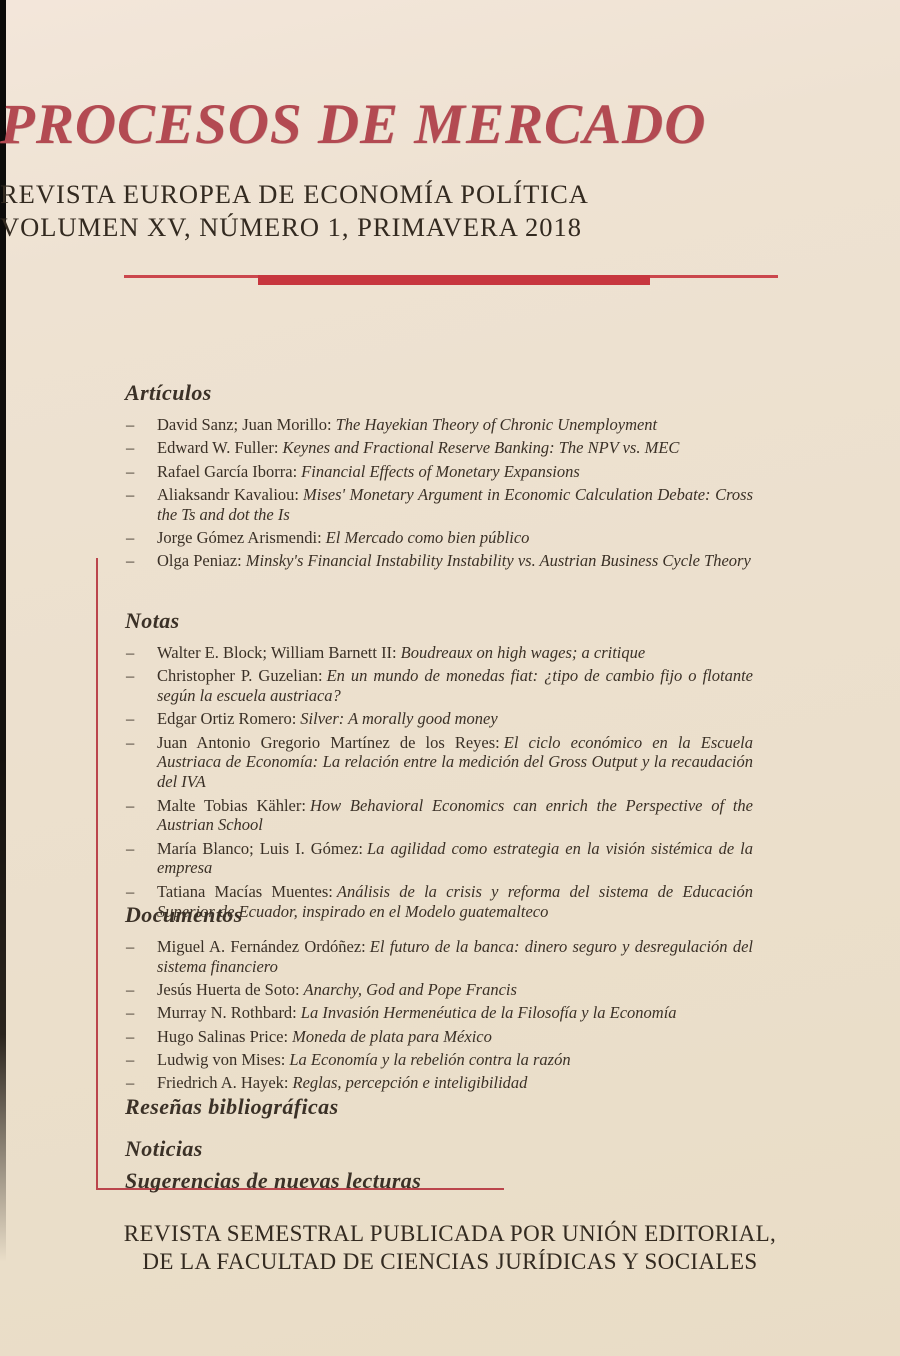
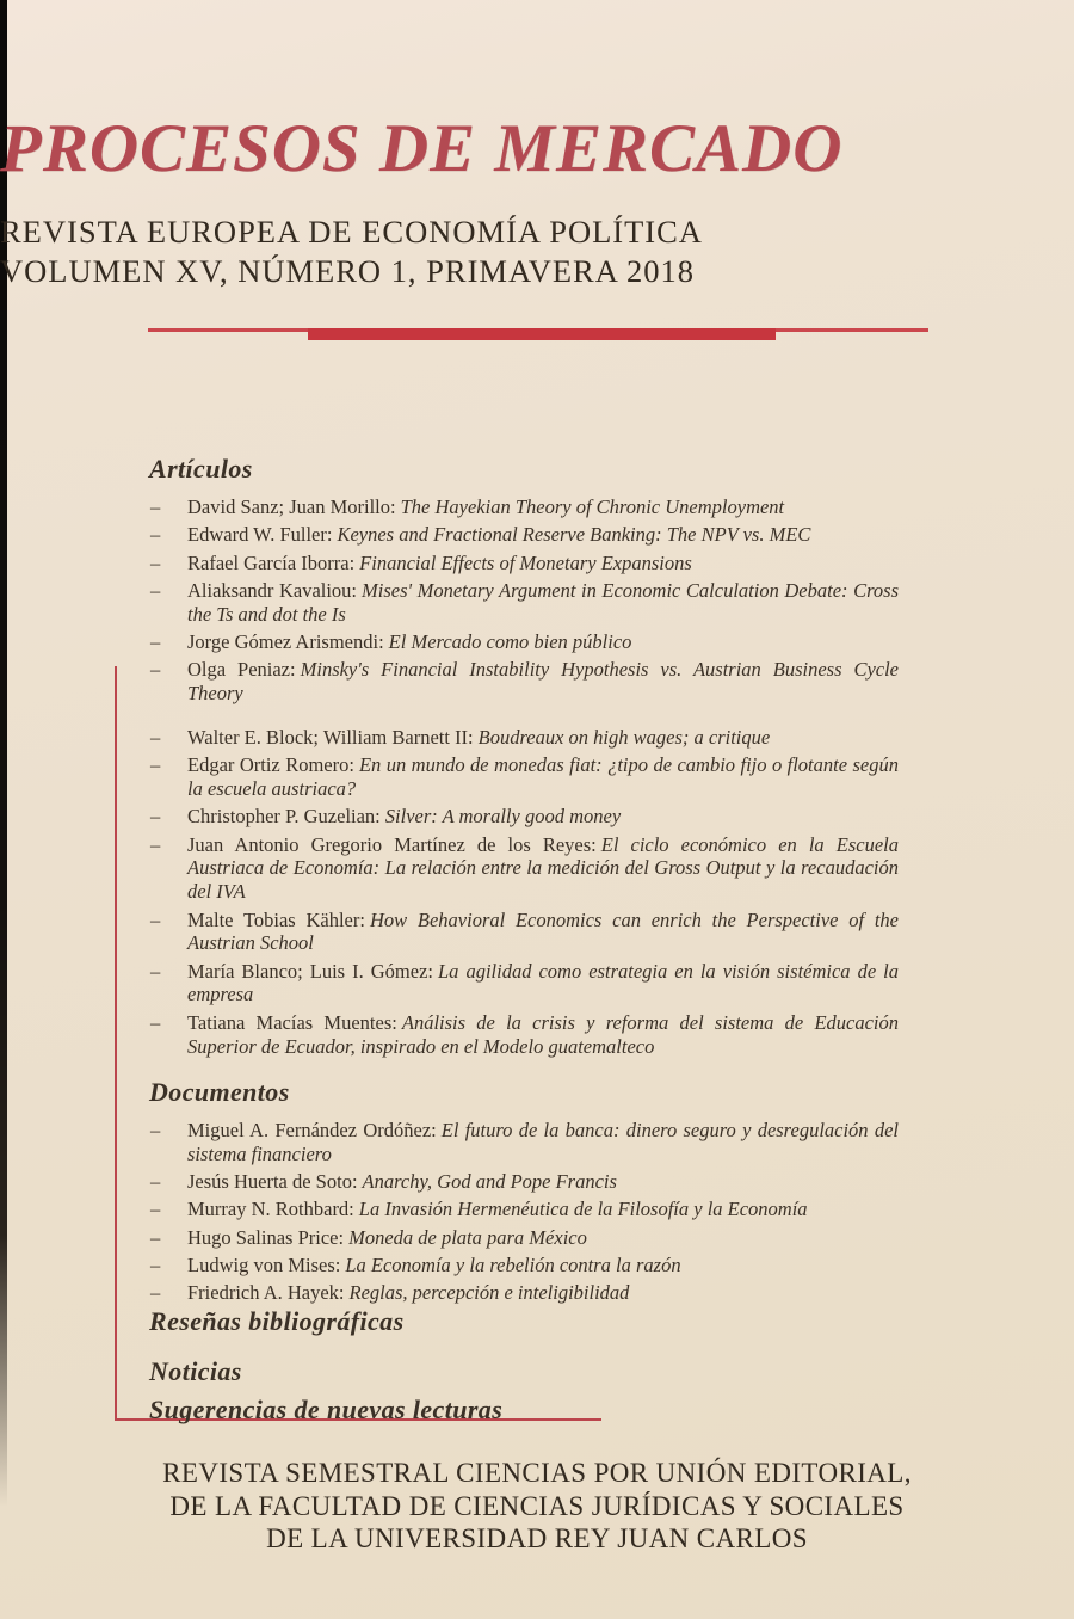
  PROCESOS DE MERCADO
  REVISTA EUROPEA DE ECONOMÍA POLÍTICA
  VOLUMEN XV, NÚMERO 1, PRIMAVERA 2018
  Artículos
  –
  David Sanz; Juan Morillo: The Hayekian Theory of Chronic Unemployment
  –
  Edward W. Fuller: Keynes and Fractional Reserve Banking: The NPV vs. MEC
  –
  Rafael García Iborra: Financial Effects of Monetary Expansions
  –
  Aliaksandr Kavaliou: Mises' Monetary Argument in Economic Calculation Debate: Cross the Ts and dot the Is
  –
  Jorge Gómez Arismendi: El Mercado como bien público
  –
- Olga Peniaz: Minsky's Financial Instability Instability vs. Austrian Business Cycle Theory
+ Olga Peniaz: Minsky's Financial Instability Hypothesis vs. Austrian Business Cycle Theory
- Notas
  –
  Walter E. Block; William Barnett II: Boudreaux on high wages; a critique
  –
- Christopher P. Guzelian: En un mundo de monedas fiat: ¿tipo de cambio fijo o flotante según la escuela austriaca?
+ Edgar Ortiz Romero: En un mundo de monedas fiat: ¿tipo de cambio fijo o flotante según la escuela austriaca?
  –
- Edgar Ortiz Romero: Silver: A morally good money
+ Christopher P. Guzelian: Silver: A morally good money
  –
  Juan Antonio Gregorio Martínez de los Reyes: El ciclo económico en la Escuela Austriaca de Economía: La relación entre la medición del Gross Output y la recaudación del IVA
  –
  Malte Tobias Kähler: How Behavioral Economics can enrich the Perspective of the Austrian School
  –
  María Blanco; Luis I. Gómez: La agilidad como estrategia en la visión sistémica de la empresa
  –
  Tatiana Macías Muentes: Análisis de la crisis y reforma del sistema de Educación Superior de Ecuador, inspirado en el Modelo guatemalteco
  Documentos
  –
  Miguel A. Fernández Ordóñez: El futuro de la banca: dinero seguro y desregulación del sistema financiero
  –
  Jesús Huerta de Soto: Anarchy, God and Pope Francis
  –
  Murray N. Rothbard: La Invasión Hermenéutica de la Filosofía y la Economía
  –
  Hugo Salinas Price: Moneda de plata para México
  –
  Ludwig von Mises: La Economía y la rebelión contra la razón
  –
  Friedrich A. Hayek: Reglas, percepción e inteligibilidad
  Reseñas bibliográficas
  Noticias
  Sugerencias de nuevas lecturas
- REVISTA SEMESTRAL PUBLICADA POR UNIÓN EDITORIAL,
+ REVISTA SEMESTRAL CIENCIAS POR UNIÓN EDITORIAL,
  DE LA FACULTAD DE CIENCIAS JURÍDICAS Y SOCIALES
+ DE LA UNIVERSIDAD REY JUAN CARLOS
